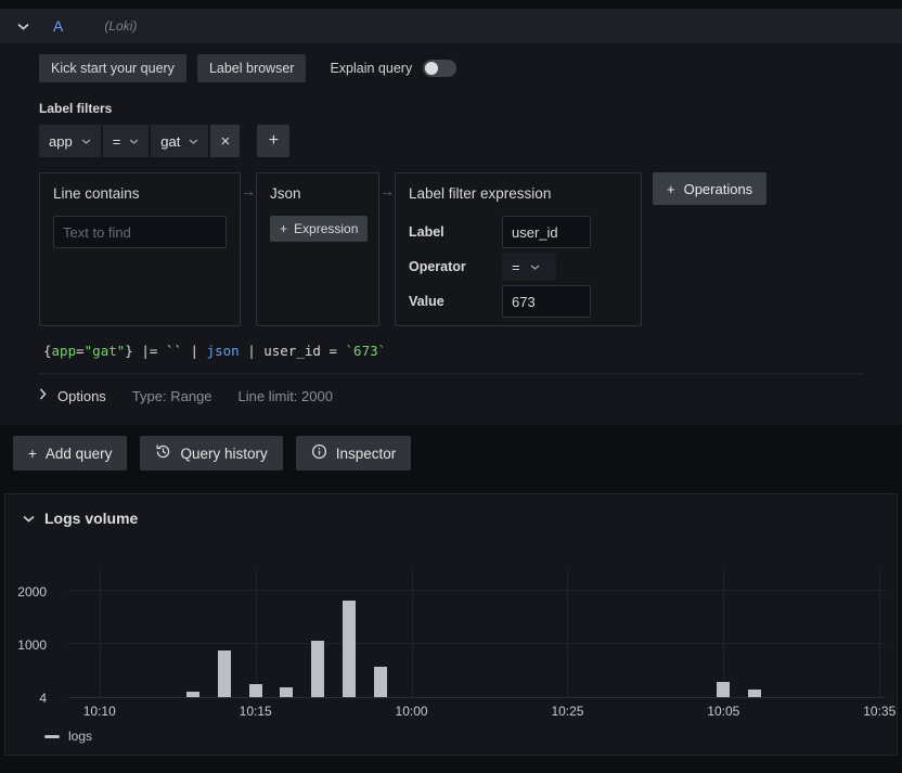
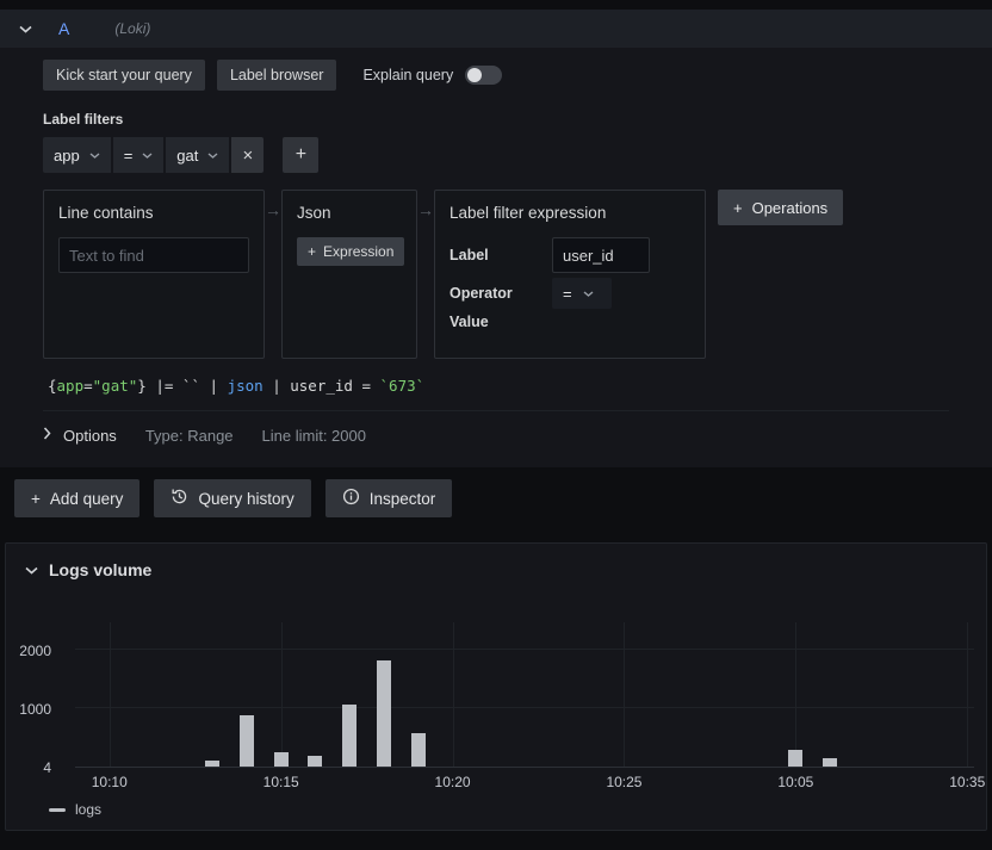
  A
  (Loki)
  Kick start your query
  Label browser
  Explain query
  Label filters
  app
  =
  gat
  ×
  +
  Line contains
  Text to find
  →
  Json
  +
  Expression
  →
  Label filter expression
  Label
  user_id
  Operator
  =
  Value
- 673
  +
  Operations
  {app="gat"} |= `` | json | user_id = `673`
  Options
  Type: Range
  Line limit: 2000
  +
  Add query
  Query history
  Inspector
  Logs volume
  4
  1000
  2000
  10:10
  10:15
- 10:00
+ 10:20
  10:25
  10:05
  10:35
  logs
